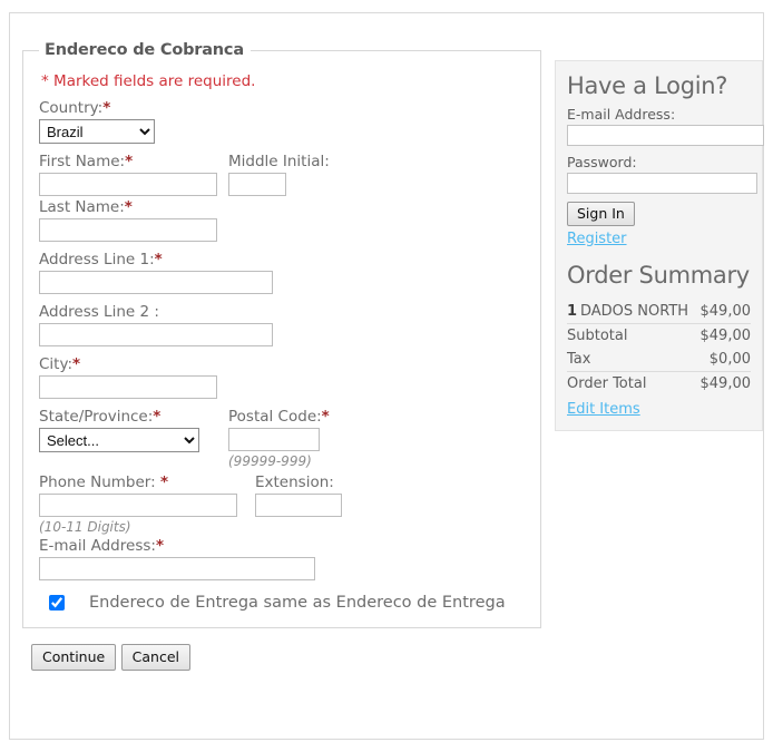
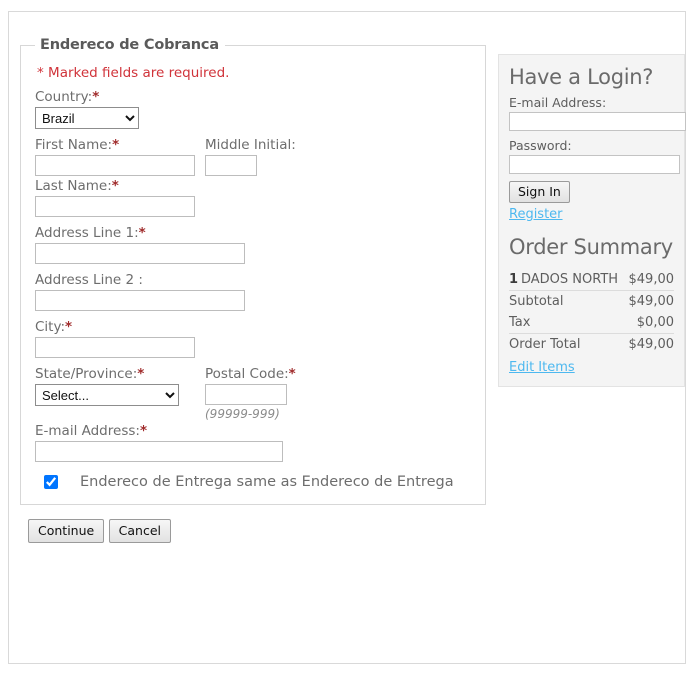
  Endereco de Cobranca
  * Marked fields are required.
  Country:*
  Brazil
  First Name:*
  Middle Initial:
  Last Name:*
  Address Line 1:*
  Address Line 2 :
  City:*
  State/Province:*
  Select...
  Postal Code:*
  (99999-999)
- Phone Number: *
- (10-11 Digits)
- Extension:
  E-mail Address:*
  Endereco de Entrega same as Endereco de Entrega
  Continue Cancel
  Have a Login?
  E-mail Address:
  Password:
  Sign In
  Register
  Order Summary
  1	DADOS NORTH	$49,00
  Subtotal	$49,00
  Tax	$0,00
  Order Total	$49,00
  Edit Items
